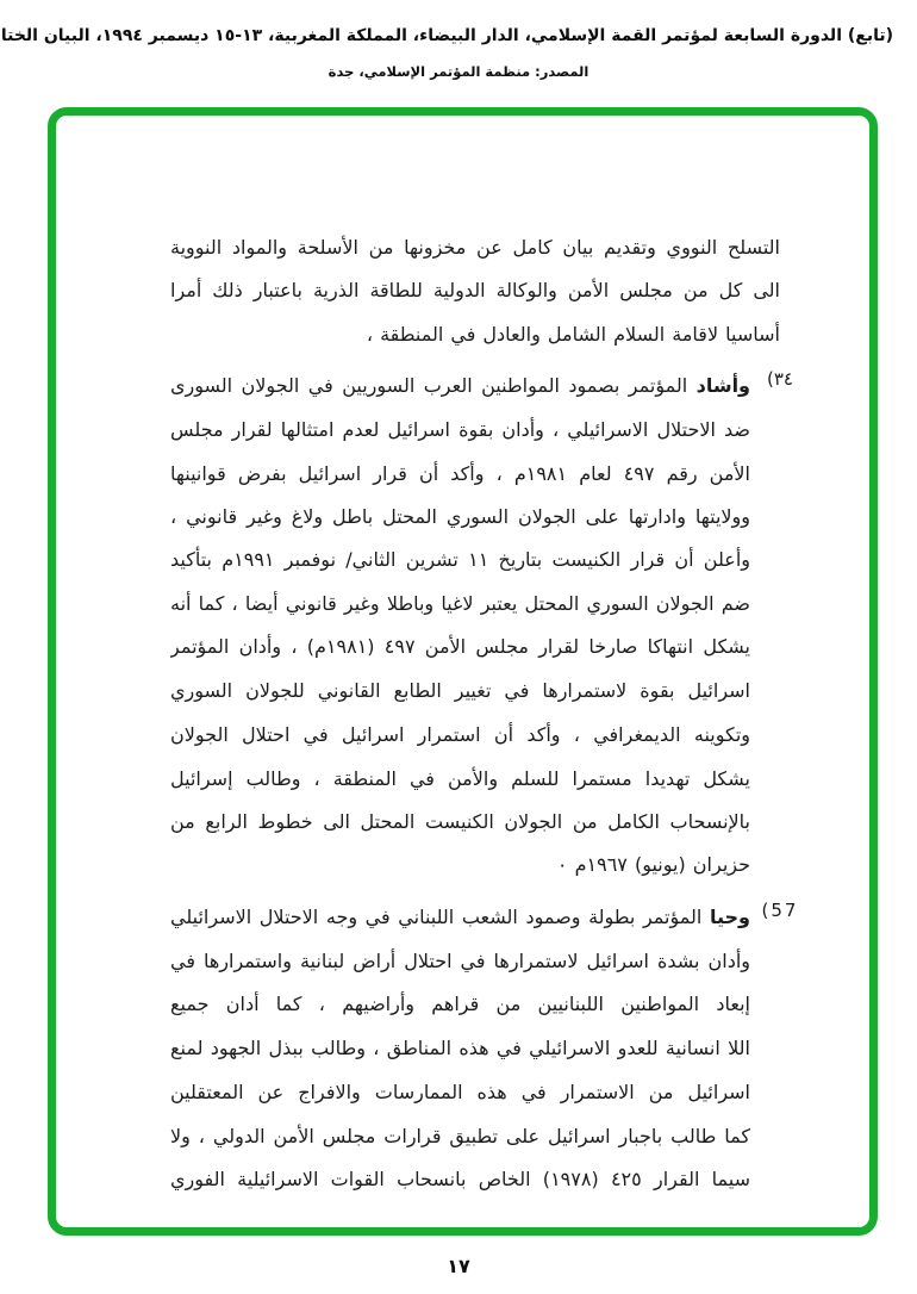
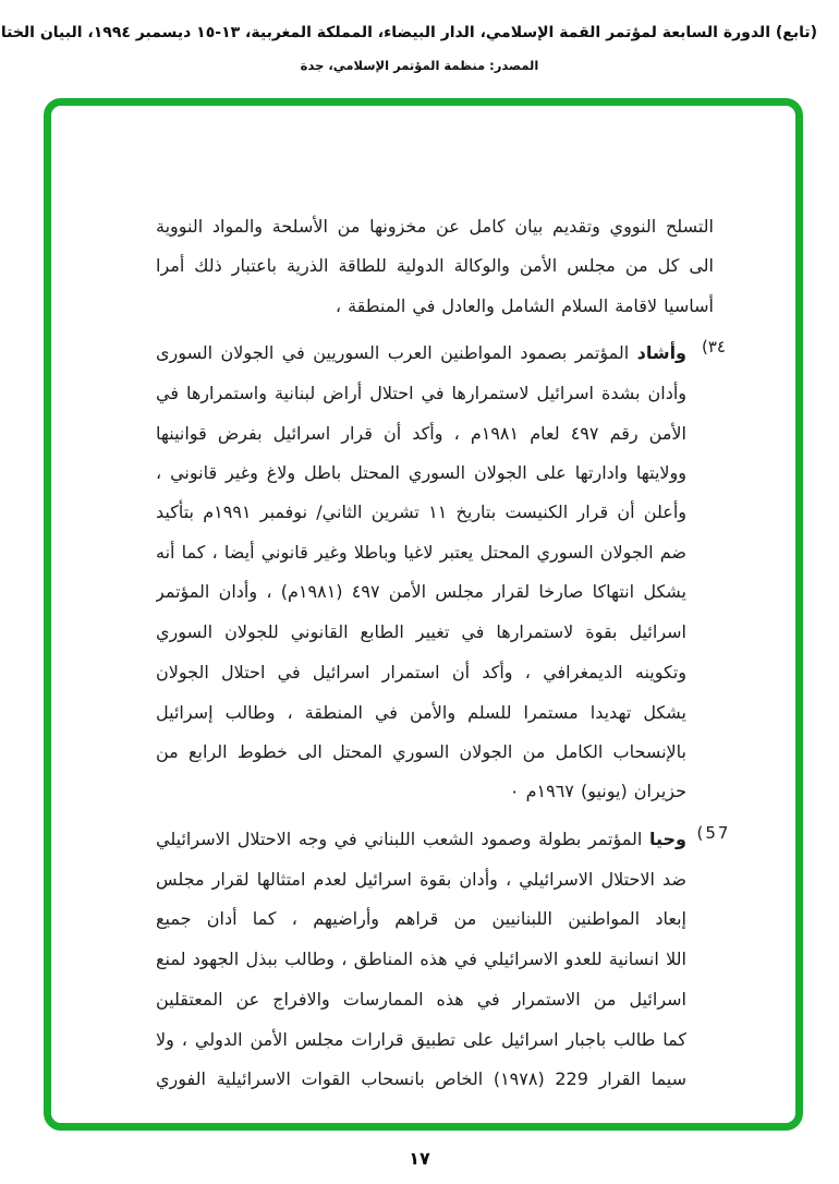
  (تابع) الدورة السابعة لمؤتمر القمة الإسلامي، الدار البيضاء، المملكة المغربية، ١٣-١٥ ديسمبر ١٩٩٤، البيان الختا
  المصدر: منظمة المؤتمر الإسلامي، جدة
  التسلح النووي وتقديم بيان كامل عن مخزونها من الأسلحة والمواد النووية
  الى كل من مجلس الأمن والوكالة الدولية للطاقة الذرية باعتبار ذلك أمرا
  أساسيا لاقامة السلام الشامل والعادل في المنطقة ،
  (٣٤
  وأشاد المؤتمر بصمود المواطنين العرب السوريين في الجولان السورى
- ضد الاحتلال الاسرائيلي ، وأدان بقوة اسرائيل لعدم امتثالها لقرار مجلس
+ وأدان بشدة اسرائيل لاستمرارها في احتلال أراض لبنانية واستمرارها في
  الأمن رقم ٤٩٧ لعام ١٩٨١م ، وأكد أن قرار اسرائيل بفرض قوانينها
  وولايتها وادارتها على الجولان السوري المحتل باطل ولاغ وغير قانوني ،
  وأعلن أن قرار الكنيست بتاريخ ١١ تشرين الثاني/ نوفمبر ١٩٩١م بتأكيد
  ضم الجولان السوري المحتل يعتبر لاغيا وباطلا وغير قانوني أيضا ، كما أنه
  يشكل انتهاكا صارخا لقرار مجلس الأمن ٤٩٧ (١٩٨١م) ، وأدان المؤتمر
  اسرائيل بقوة لاستمرارها في تغيير الطابع القانوني للجولان السوري
  وتكوينه الديمغرافي ، وأكد أن استمرار اسرائيل في احتلال الجولان
  يشكل تهديدا مستمرا للسلم والأمن في المنطقة ، وطالب إسرائيل
- بالإنسحاب الكامل من الجولان الكنيست المحتل الى خطوط الرابع من
+ بالإنسحاب الكامل من الجولان السوري المحتل الى خطوط الرابع من
  حزيران (يونيو) ١٩٦٧م ٠
  (57
  وحيا المؤتمر بطولة وصمود الشعب اللبناني في وجه الاحتلال الاسرائيلي
- وأدان بشدة اسرائيل لاستمرارها في احتلال أراض لبنانية واستمرارها في
+ ضد الاحتلال الاسرائيلي ، وأدان بقوة اسرائيل لعدم امتثالها لقرار مجلس
  إبعاد المواطنين اللبنانيين من قراهم وأراضيهم ، كما أدان جميع
  اللا انسانية للعدو الاسرائيلي في هذه المناطق ، وطالب ببذل الجهود لمنع
  اسرائيل من الاستمرار في هذه الممارسات والافراج عن المعتقلين
  كما طالب باجبار اسرائيل على تطبيق قرارات مجلس الأمن الدولي ، ولا
- سيما القرار ٤٢٥ (١٩٧٨) الخاص بانسحاب القوات الاسرائيلية الفوري
+ سيما القرار 229 (١٩٧٨) الخاص بانسحاب القوات الاسرائيلية الفوري
  ١٧
